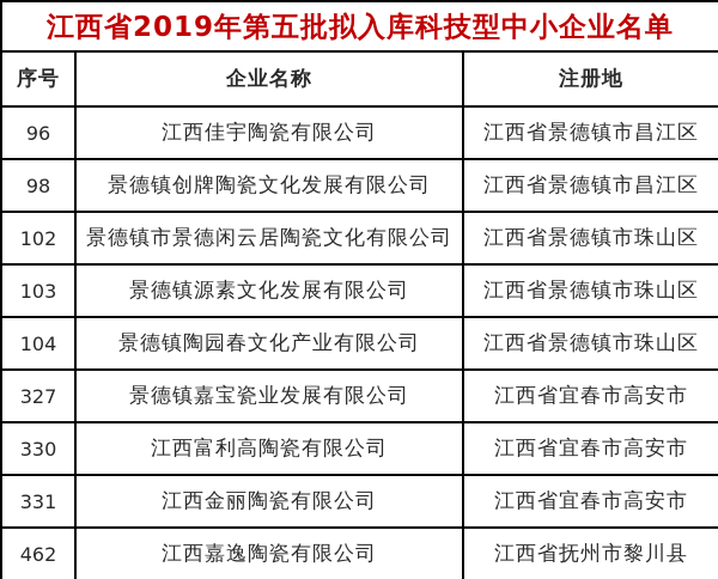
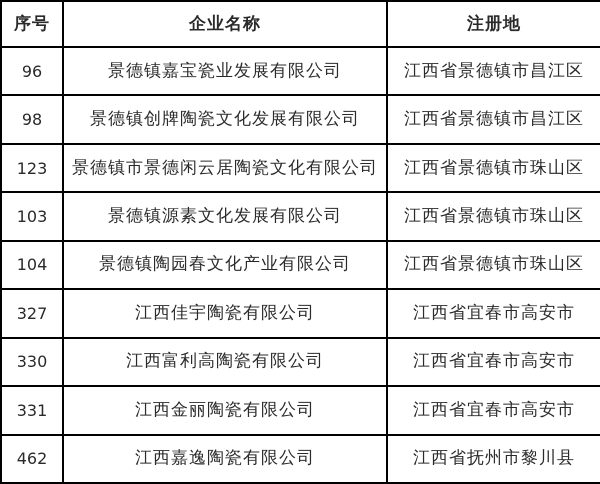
- 江西省2019年第五批拟入库科技型中小企业名单
  序号	企业名称	注册地
- 96	江西佳宇陶瓷有限公司	江西省景德镇市昌江区
+ 96	景德镇嘉宝瓷业发展有限公司	江西省景德镇市昌江区
  98	景德镇创牌陶瓷文化发展有限公司	江西省景德镇市昌江区
- 102	景德镇市景德闲云居陶瓷文化有限公司	江西省景德镇市珠山区
+ 123	景德镇市景德闲云居陶瓷文化有限公司	江西省景德镇市珠山区
  103	景德镇源素文化发展有限公司	江西省景德镇市珠山区
  104	景德镇陶园春文化产业有限公司	江西省景德镇市珠山区
- 327	景德镇嘉宝瓷业发展有限公司	江西省宜春市高安市
+ 327	江西佳宇陶瓷有限公司	江西省宜春市高安市
  330	江西富利高陶瓷有限公司	江西省宜春市高安市
  331	江西金丽陶瓷有限公司	江西省宜春市高安市
  462	江西嘉逸陶瓷有限公司	江西省抚州市黎川县
